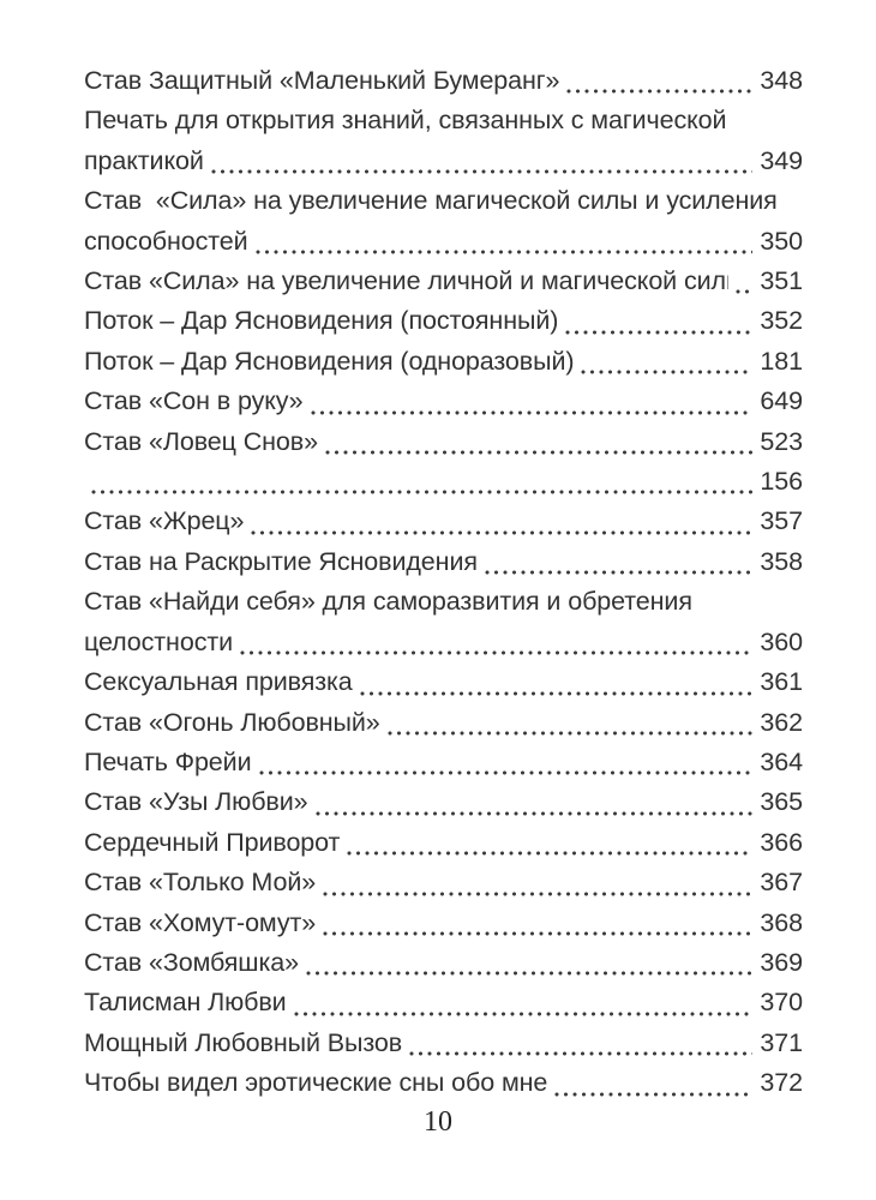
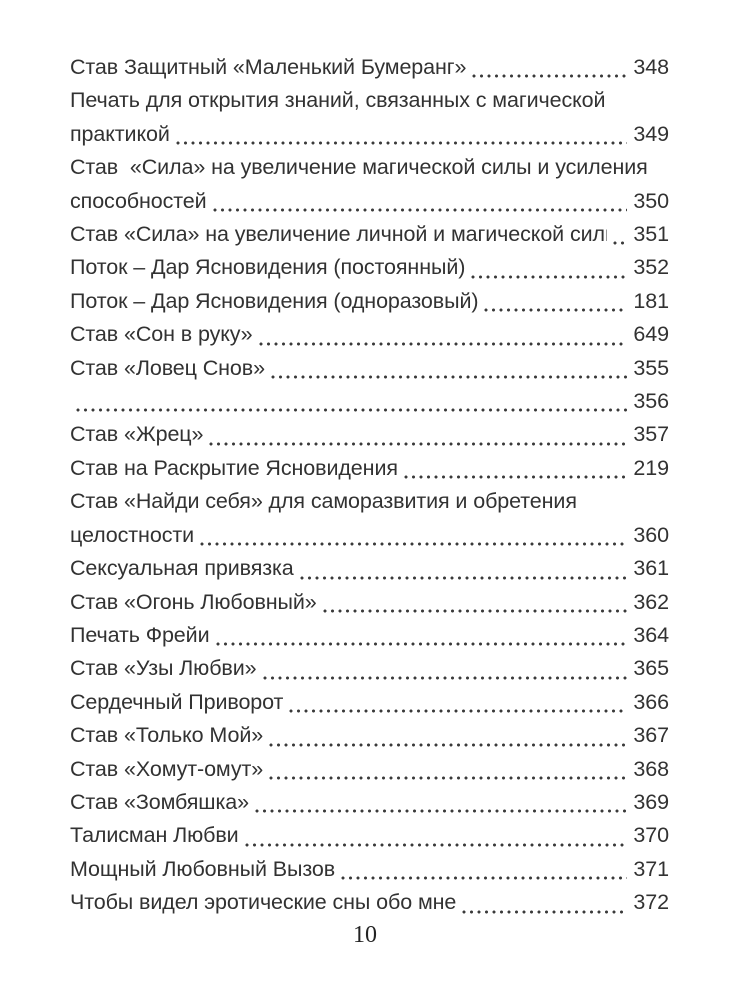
  Став Защитный «Маленький Бумеранг»
  348
  Печать для открытия знаний, связанных с магической
  практикой
  349
  Став «Сила» на увеличение магической силы и усиления
  способностей
  350
  Став «Сила» на увеличение личной и магической сил
  351
  Поток – Дар Ясновидения (постоянный)
  352
  Поток – Дар Ясновидения (одноразовый)
  181
  Став «Сон в руку»
  649
  Став «Ловец Снов»
- 523
+ 355
- 156
+ 356
  Став «Жрец»
  357
  Став на Раскрытие Ясновидения
- 358
+ 219
  Став «Найди себя» для саморазвития и обретения
  целостности
  360
  Сексуальная привязка
  361
  Став «Огонь Любовный»
  362
  Печать Фрейи
  364
  Став «Узы Любви»
  365
  Сердечный Приворот
  366
  Став «Только Мой»
  367
  Став «Хомут-омут»
  368
  Став «Зомбяшка»
  369
  Талисман Любви
  370
  Мощный Любовный Вызов
  371
  Чтобы видел эротические сны обо мне
  372
  10
